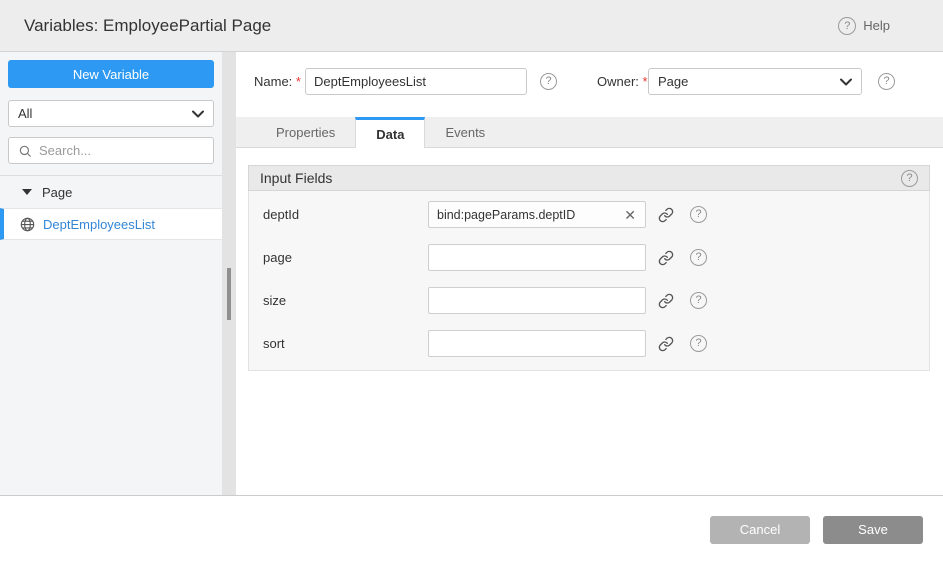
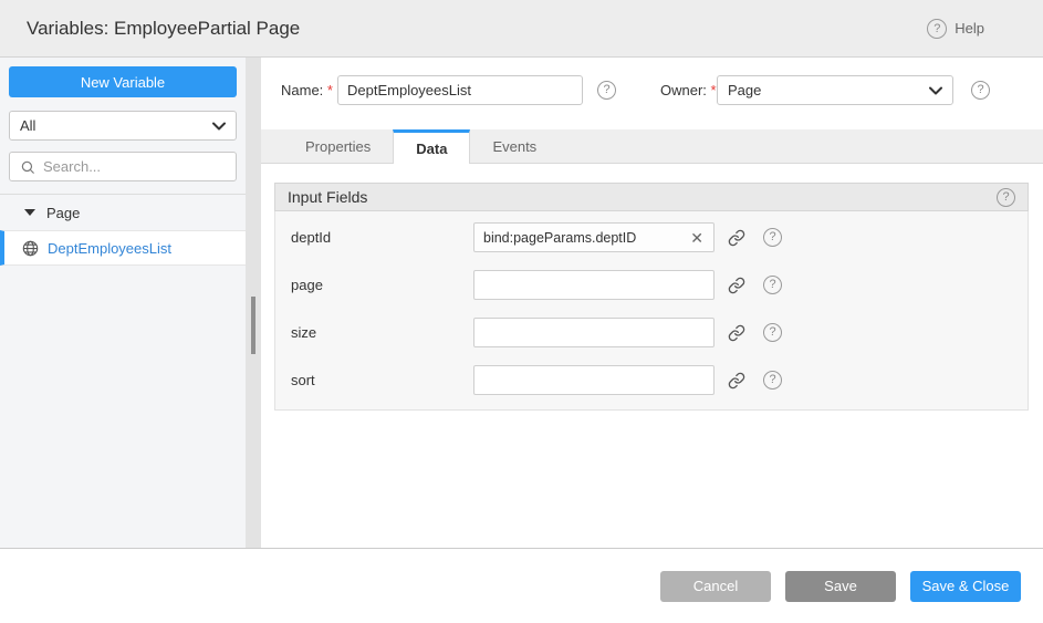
  Variables: EmployeePartial Page
  ?
  Help
  New Variable
  All
  Search...
  Page
  DeptEmployeesList
  Name: *
  DeptEmployeesList
  ?
  Owner: *
  Page
  ?
  Properties
  Data
  Events
  Input Fields
  ?
  deptId
  bind:pageParams.deptID
  ✕
  ?
  page
  ?
  size
  ?
  sort
  ?
  Cancel
  Save
+ Save & Close
